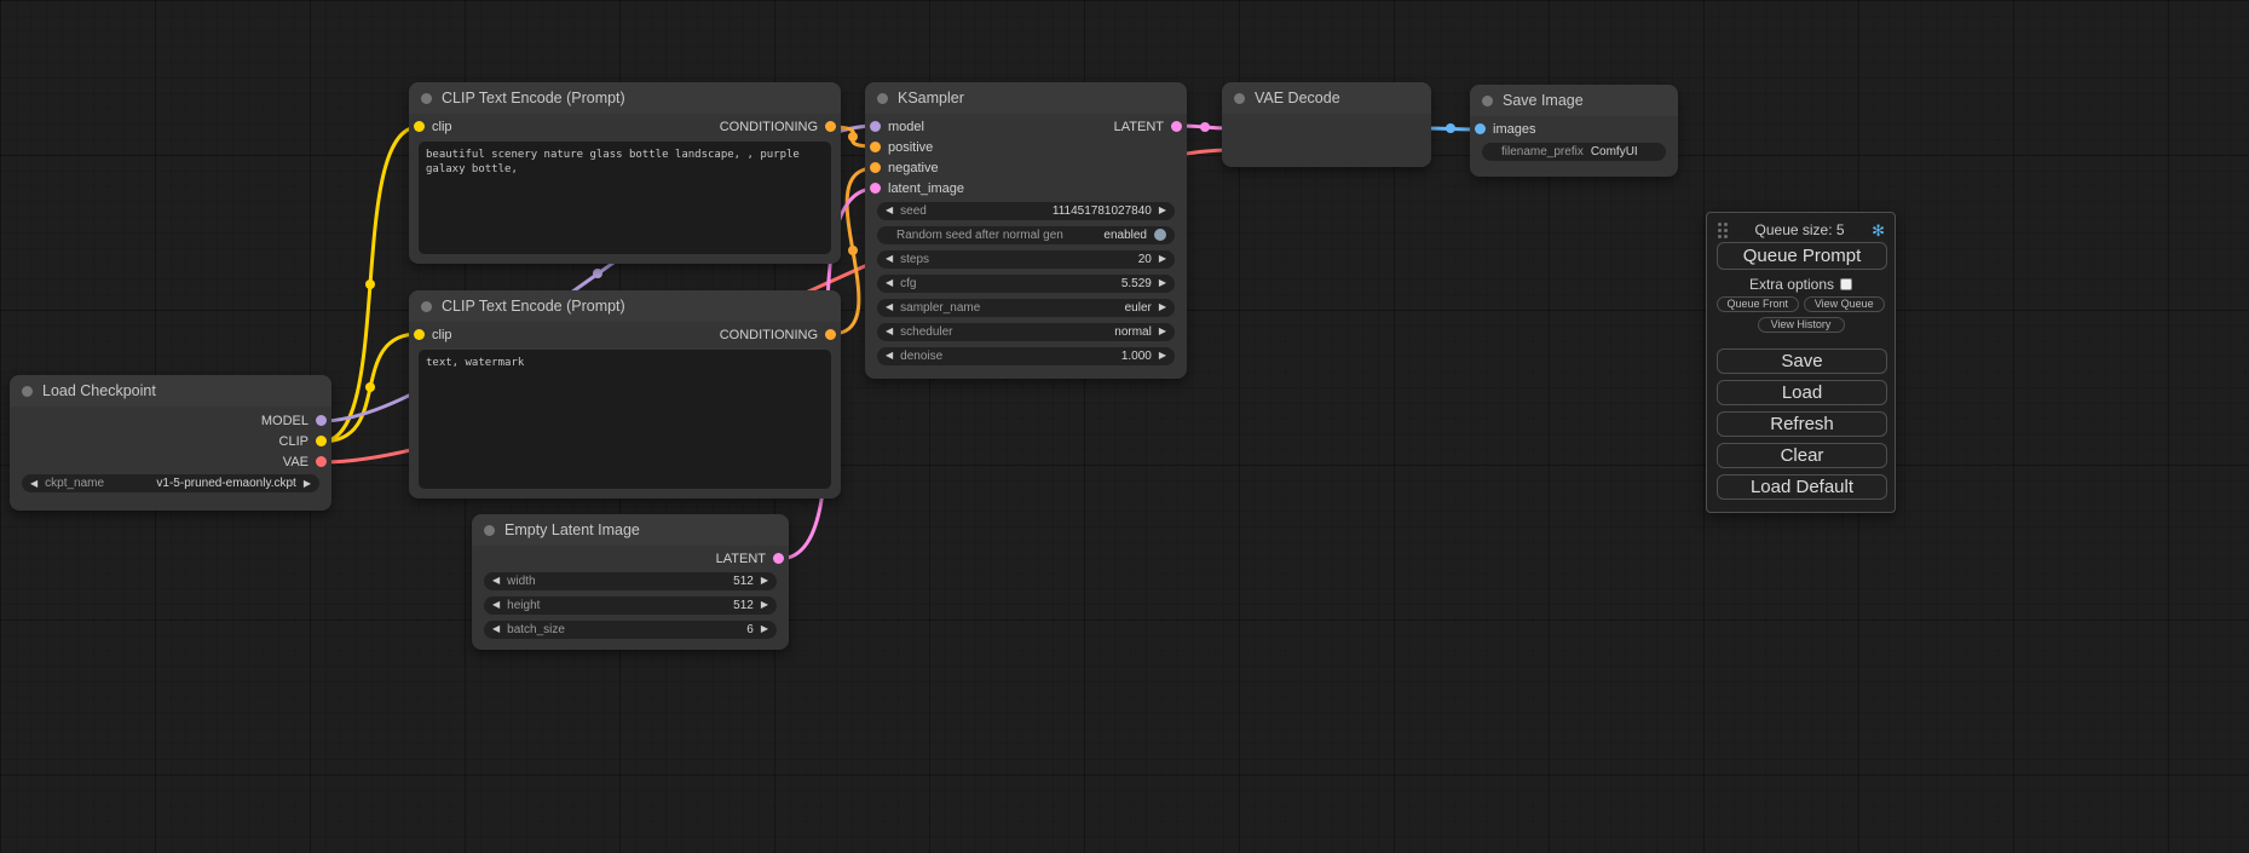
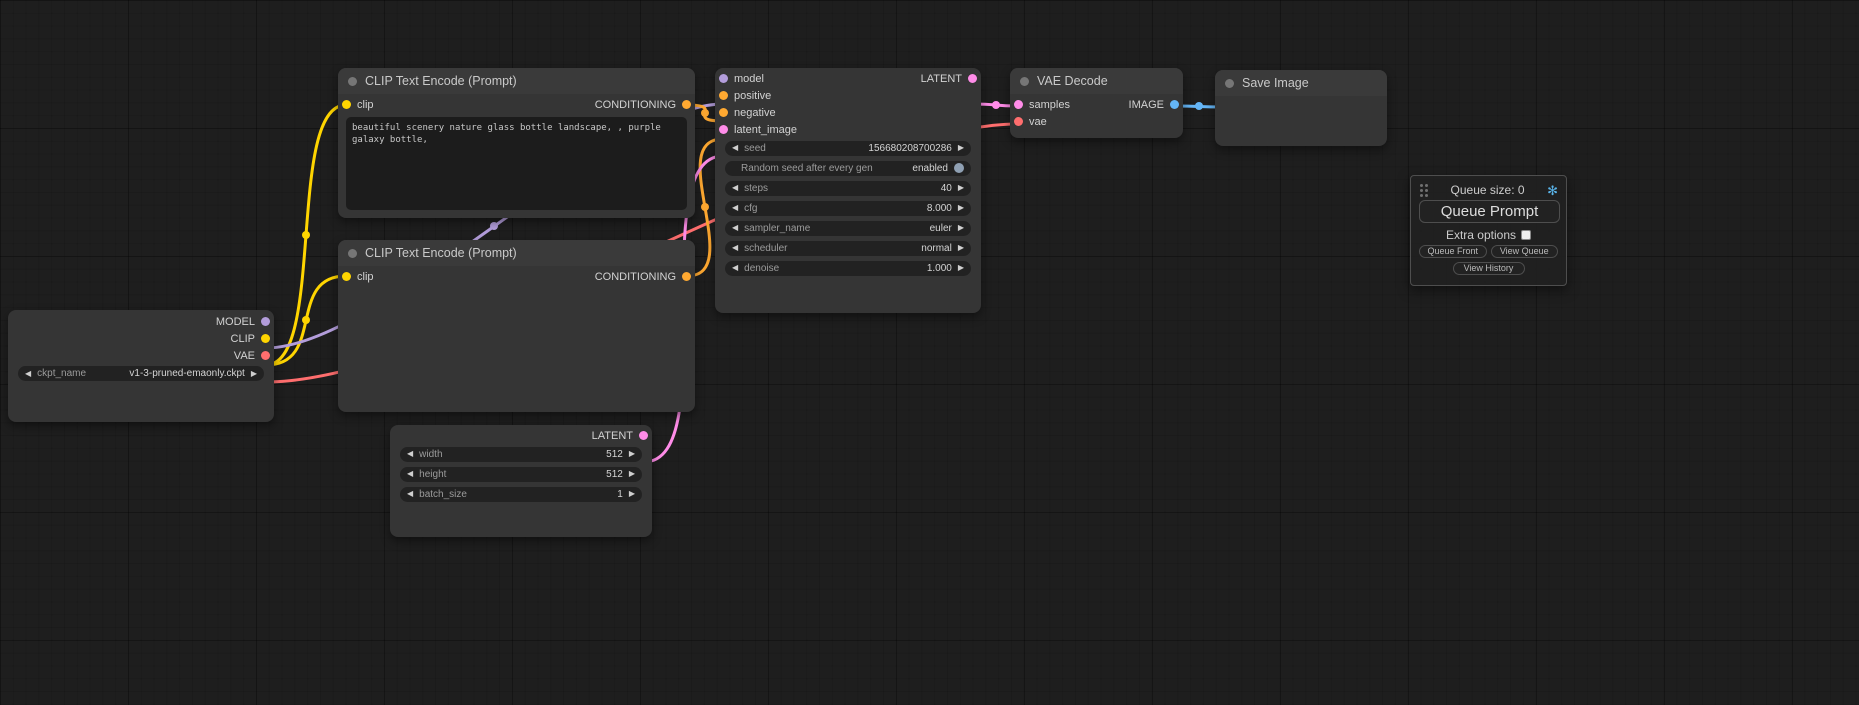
- Load Checkpoint
  MODEL
  CLIP
  VAE
  ◀
  ckpt_name
- v1-5-pruned-emaonly.ckpt
+ v1-3-pruned-emaonly.ckpt
  ▶
  CLIP Text Encode (Prompt)
  clip
  CONDITIONING
  CLIP Text Encode (Prompt)
  clip
  CONDITIONING
- text, watermark
- Empty Latent Image
  LATENT
  ◀
  width
  512
  ▶
  ◀
  height
  512
  ▶
  ◀
  batch_size
- 6
+ 1
  ▶
- KSampler
  model
  LATENT
  positive
  negative
  latent_image
  ◀
  seed
- 111451781027840
+ 156680208700286
  ▶
- Random seed after normal gen
+ Random seed after every gen
  enabled
  ◀
  steps
- 20
+ 40
  ▶
  ◀
  cfg
- 5.529
+ 8.000
  ▶
  ◀
  sampler_name
  euler
  ▶
  ◀
  scheduler
  normal
  ▶
  ◀
  denoise
  1.000
  ▶
  VAE Decode
+ samples
+ IMAGE
+ vae
  Save Image
- images
- filename_prefix
- ComfyUI
- Queue size: 5
+ Queue size: 0
  ✻
  Queue Prompt
  Extra options
  Queue Front
  View Queue
  View History
- Save
- Load
- Refresh
- Clear
- Load Default
